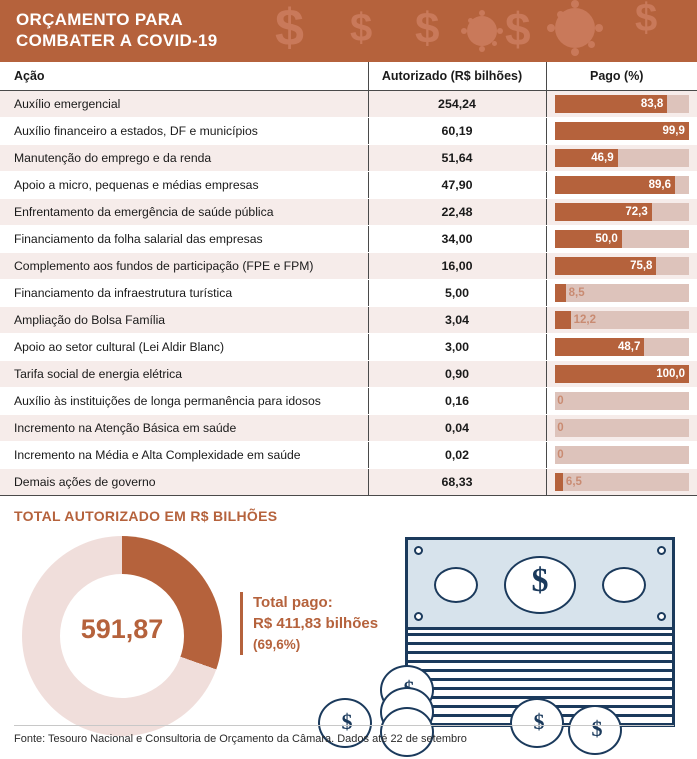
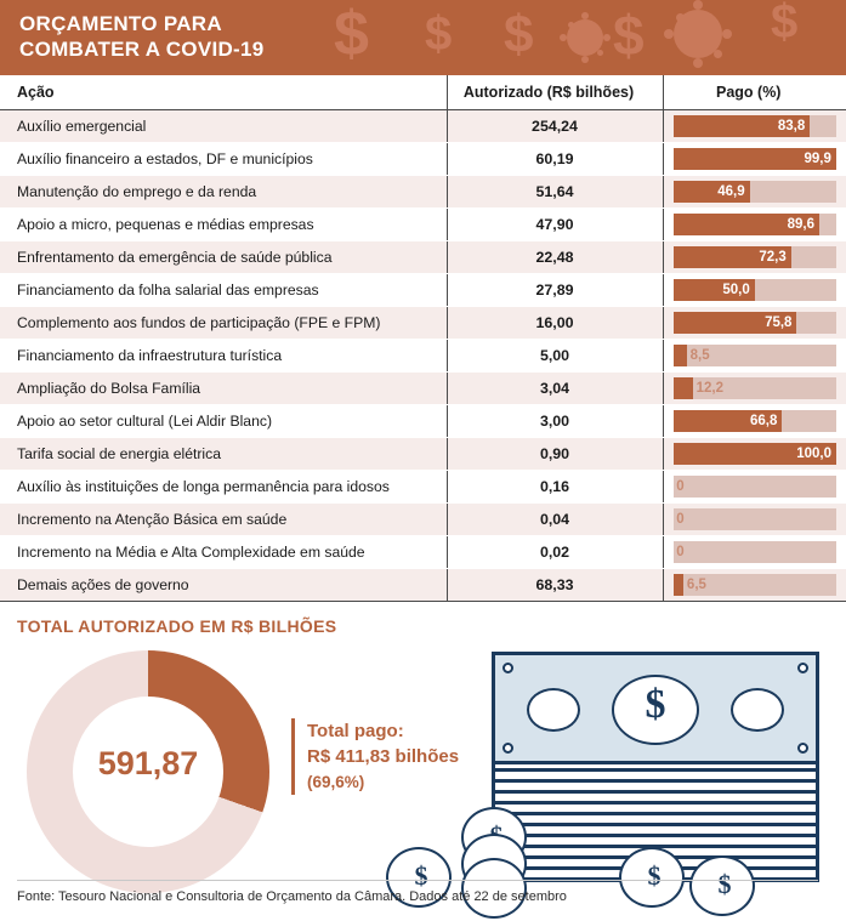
  $
  $
  $
  $
  $
  ORÇAMENTO PARA
  COMBATER A COVID-19
  Ação	Autorizado (R$ bilhões)	Pago (%)
  Auxílio emergencial	254,24	83,8
  Auxílio financeiro a estados, DF e municípios	60,19	99,9
  Manutenção do emprego e da renda	51,64	46,9
  Apoio a micro, pequenas e médias empresas	47,90	89,6
  Enfrentamento da emergência de saúde pública	22,48	72,3
- Financiamento da folha salarial das empresas	34,00	50,0
+ Financiamento da folha salarial das empresas	27,89	50,0
  Complemento aos fundos de participação (FPE e FPM)	16,00	75,8
  Financiamento da infraestrutura turística	5,00	8,5
  Ampliação do Bolsa Família	3,04	12,2
- Apoio ao setor cultural (Lei Aldir Blanc)	3,00	48,7
+ Apoio ao setor cultural (Lei Aldir Blanc)	3,00	66,8
  Tarifa social de energia elétrica	0,90	100,0
  Auxílio às instituições de longa permanência para idosos	0,16	0
  Incremento na Atenção Básica em saúde	0,04	0
  Incremento na Média e Alta Complexidade em saúde	0,02	0
  Demais ações de governo	68,33	6,5
  TOTAL AUTORIZADO EM R$ BILHÕES
  591,87
  Total pago:
  R$ 411,83 bilhões
  (69,6%)
  $
  $
  $
  $
  Fonte: Tesouro Nacional e Consultoria de Orçamento da Câmara. Dados até 22 de setembro
